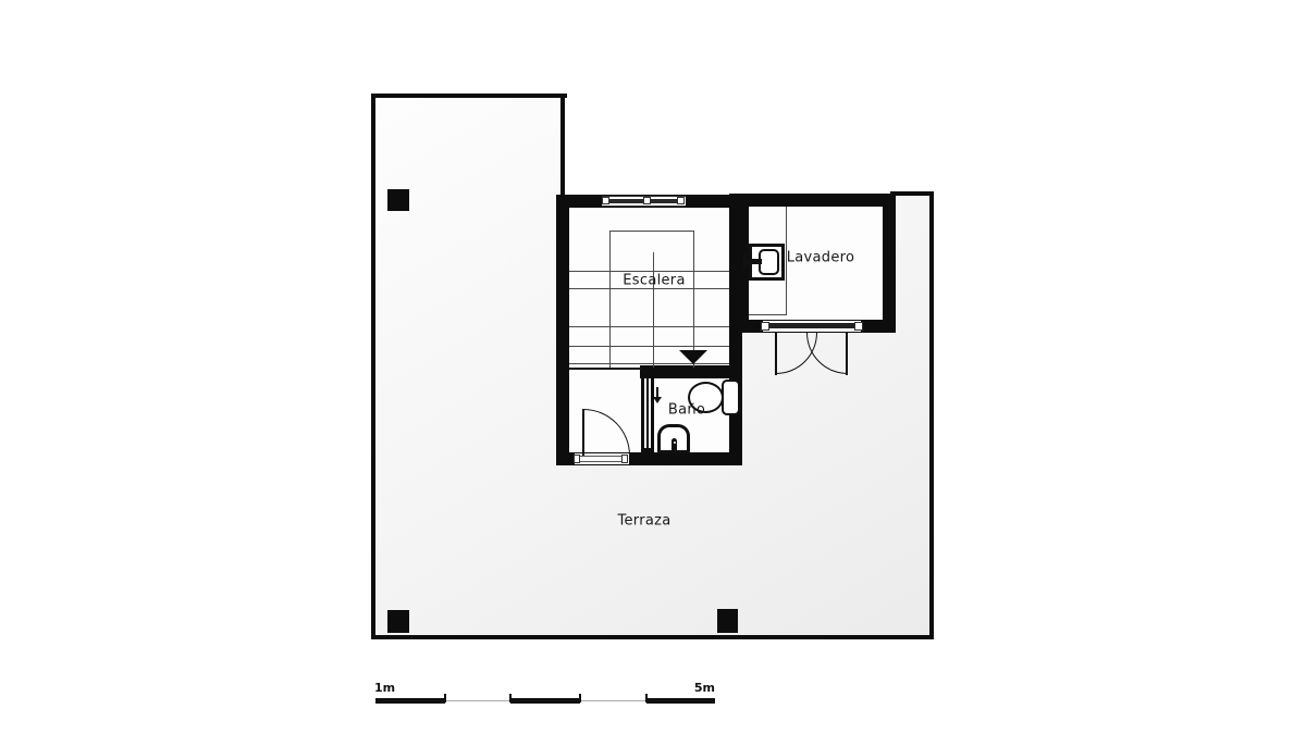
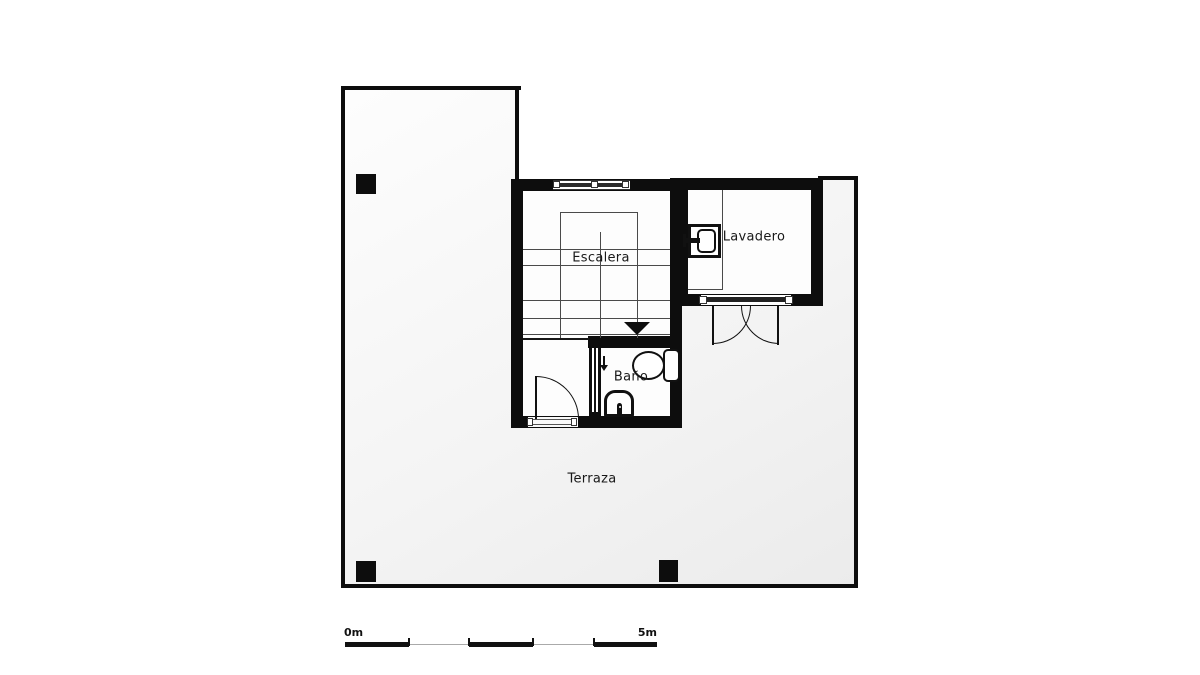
  Escalera
  Lavadero
  Baño
  Terraza
- 1m
+ 0m
  5m
